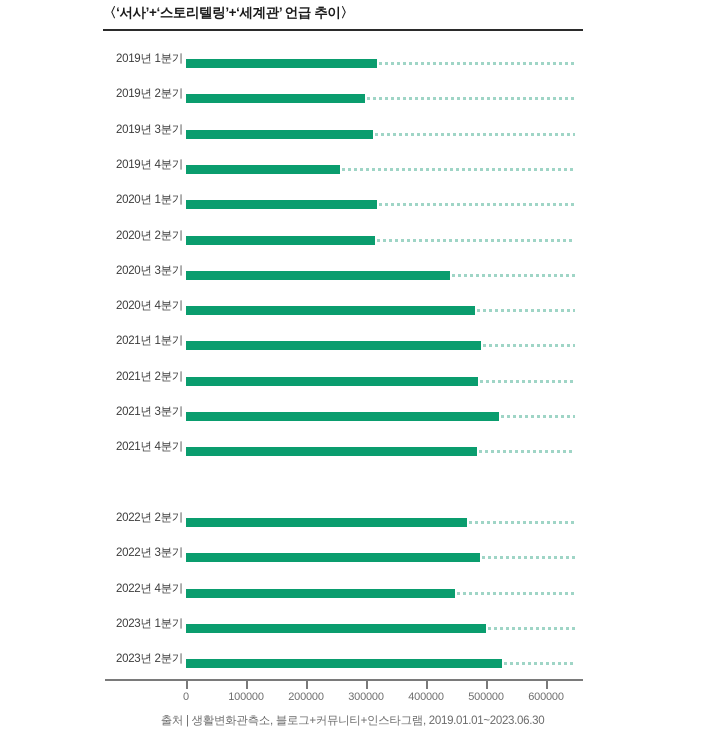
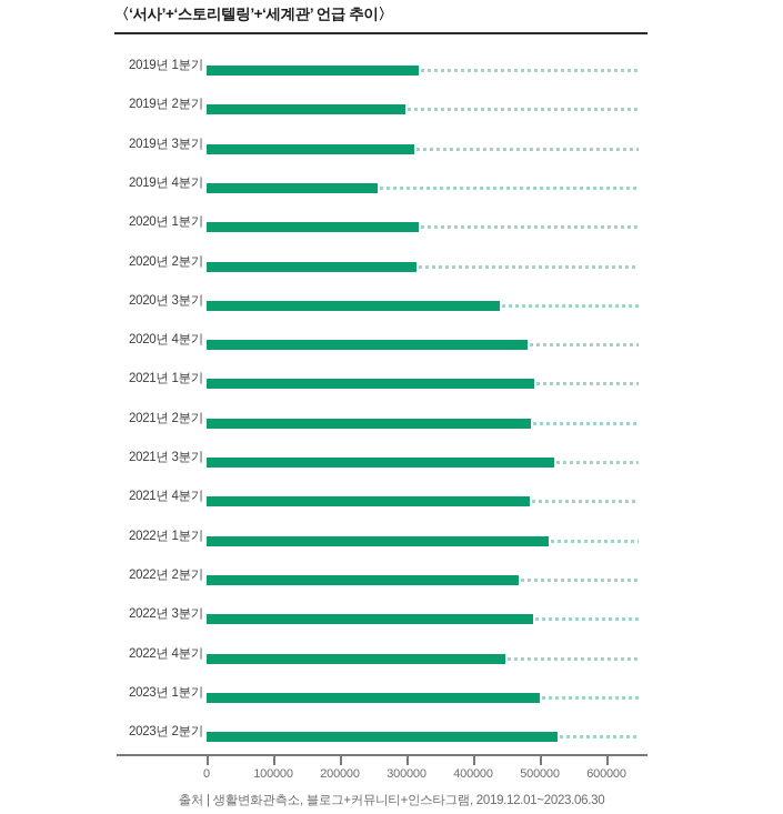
  〈‘서사’+‘스토리텔링’+‘세계관’ 언급 추이〉
  2019년 1분기
  2019년 2분기
  2019년 3분기
  2019년 4분기
  2020년 1분기
  2020년 2분기
  2020년 3분기
  2020년 4분기
  2021년 1분기
  2021년 2분기
  2021년 3분기
  2021년 4분기
+ 2022년 1분기
  2022년 2분기
  2022년 3분기
  2022년 4분기
  2023년 1분기
  2023년 2분기
- 출처 | 생활변화관측소, 블로그+커뮤니티+인스타그램, 2019.01.01~2023.06.30
+ 출처 | 생활변화관측소, 블로그+커뮤니티+인스타그램, 2019.12.01~2023.06.30
  0
  100000
  200000
  300000
  400000
  500000
  600000
